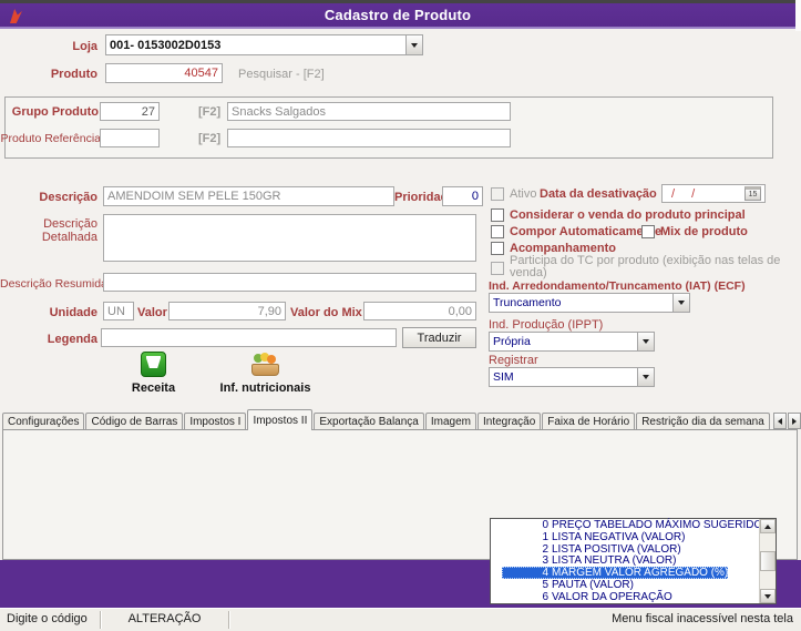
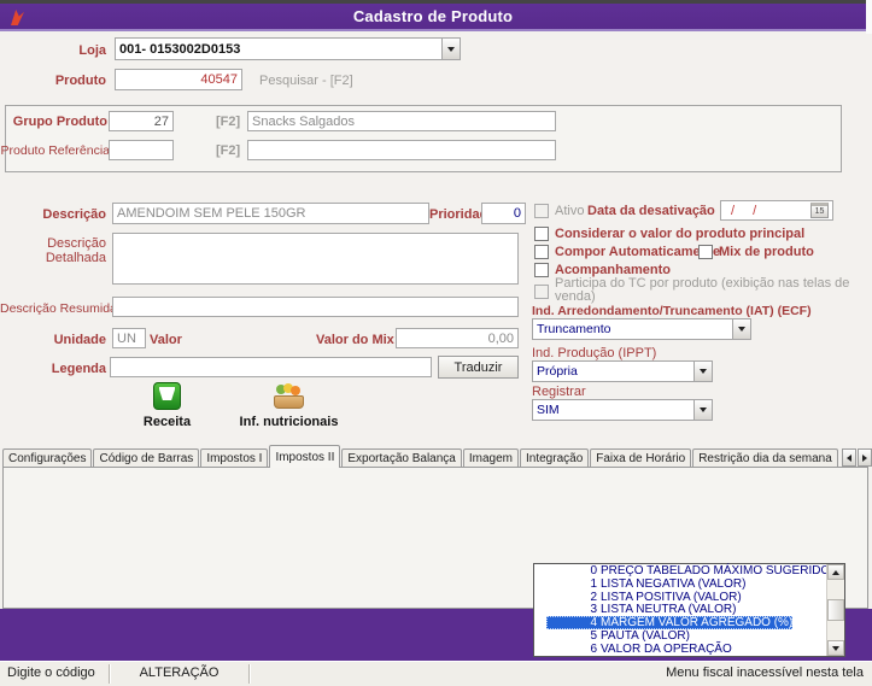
  Cadastro de Produto
  Loja
  001- 0153002D0153
  Produto
  40547
  Pesquisar - [F2]
  Grupo Produto
  27
  [F2]
  Snacks Salgados
  Produto Referência
  [F2]
  Descrição
  AMENDOIM SEM PELE 150GR
  Priorida
  0
  Descrição Detalhada
  Descrição Resumid
  Unidade
  UN
  Valor
- 7,90
  Valor do Mix
  0,00
  Legenda
  Traduzir
  Receita
  Inf. nutricionais
  Ativo
  Data da desativação
  / /
- Considerar o venda do produto principal
+ Considerar o valor do produto principal
  Compor Automaticamee
  Mix de produto
  Acompanhamento
  Participa do TC por produto (exibição nas telas de venda)
  Ind. Arredondamento/Truncamento (IAT) (ECF)
  Truncamento
  Ind. Produção (IPPT)
  Própria
  Registrar
  SIM
  Configurações
  Código de Barras
  Impostos I
  Impostos II
  Exportação Balança
  Imagem
  Integração
  Faixa de Horário
  Restrição dia da semana
  0
  PREÇO TABELADO MÁXIMO SUGERID
  1
  LISTA NEGATIVA (VALOR)
  2
  LISTA POSITIVA (VALOR)
  3
  LISTA NEUTRA (VALOR)
  4
  MARGEM VALOR AGREGADO (%)
  5
  PAUTA (VALOR)
  6
  VALOR DA OPERAÇÃO
  Digite o código
  ALTERAÇÃO
  Menu fiscal inacessível nesta tela
